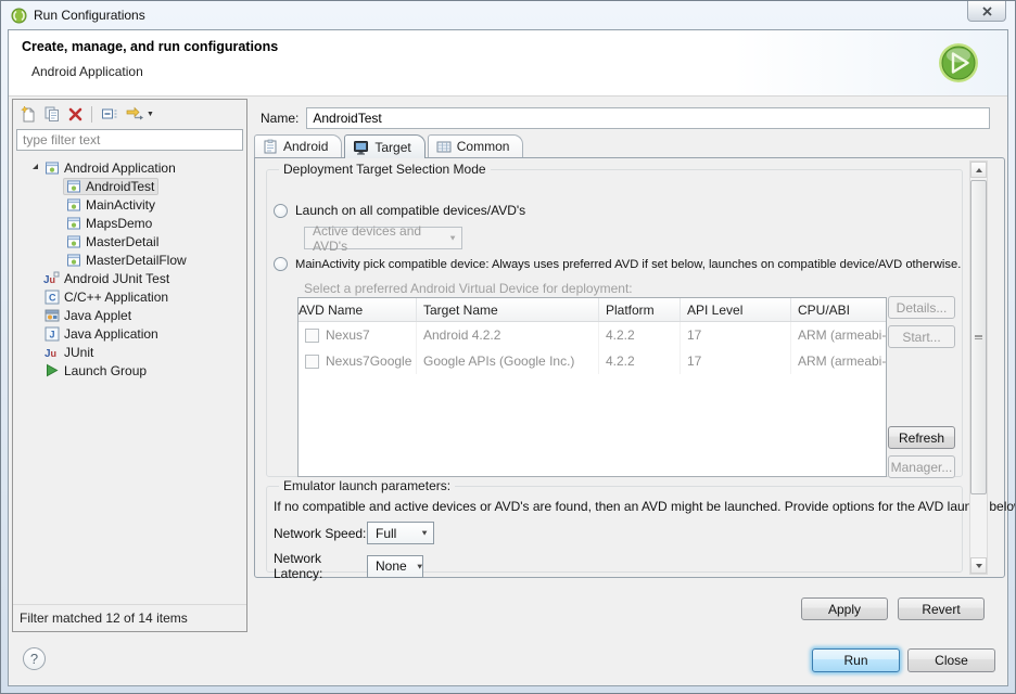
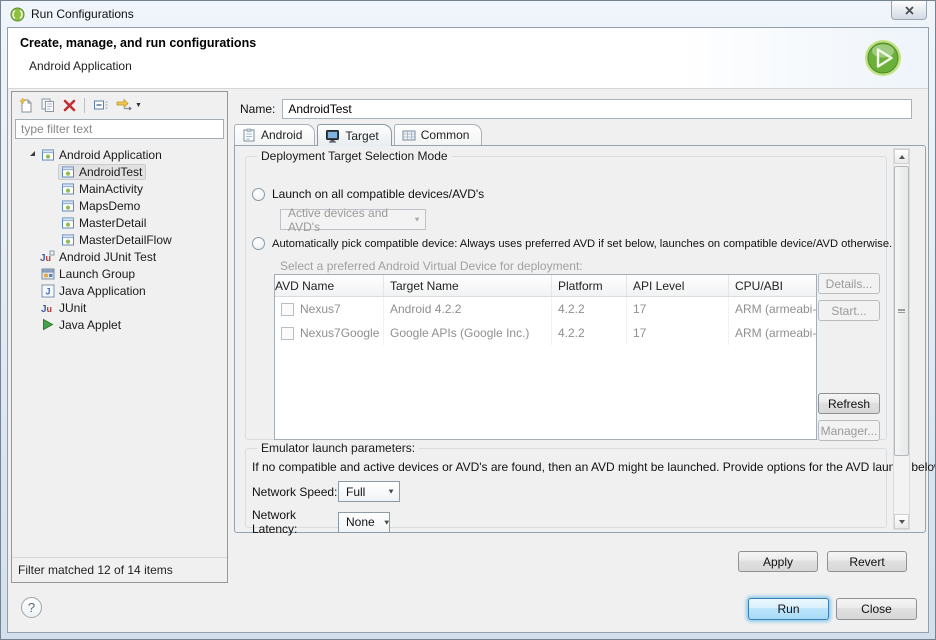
  Run Configurations
  Create, manage, and run configurations
  Android Application
  type filter text
  Android Application
  AndroidTest
  MainActivity
  MapsDemo
  MasterDetail
  MasterDetailFlow
  J
  u
  Android JUnit Test
- C
- C/C++ Application
- Java Applet
+ Launch Group
  J
  Java Application
  J
  u
  JUnit
- Launch Group
+ Java Applet
  Filter matched 12 of 14 items
  Name:
  AndroidTest
  Android
  Target
  Common
  Deployment Target Selection Mode
  Launch on all compatible devices/AVD's
  Active devices and AVD's
- MainActivity pick compatible device: Always uses preferred AVD if set below, launches on compatible device/AVD otherwise.
+ Automatically pick compatible device: Always uses preferred AVD if set below, launches on compatible device/AVD otherwise.
  Select a preferred Android Virtual Device for deployment:
  AVD Name
  Target Name
  Platform
  API Level
  CPU/ABI
  Nexus7
  Android 4.2.2
  4.2.2
  17
  ARM (armeabi-
  Nexus7Google
  Google APIs (Google Inc.)
  4.2.2
  17
  ARM (armeabi-
  Details...
  Start...
  Refresh
  Manager...
  Emulator launch parameters:
  If no compatible and active devices or AVD's are found, then an AVD might be launched. Provide options for the AVD laun belo
  Network Speed:
  Full
  Network Latency:
  None
  Apply
  Revert
  ?
  Run
  Close
